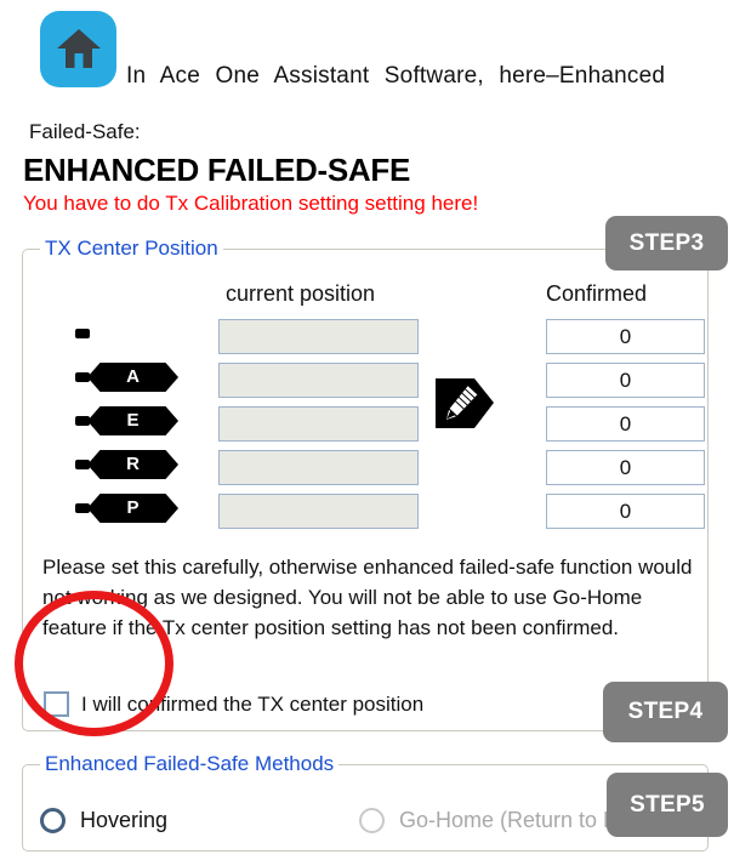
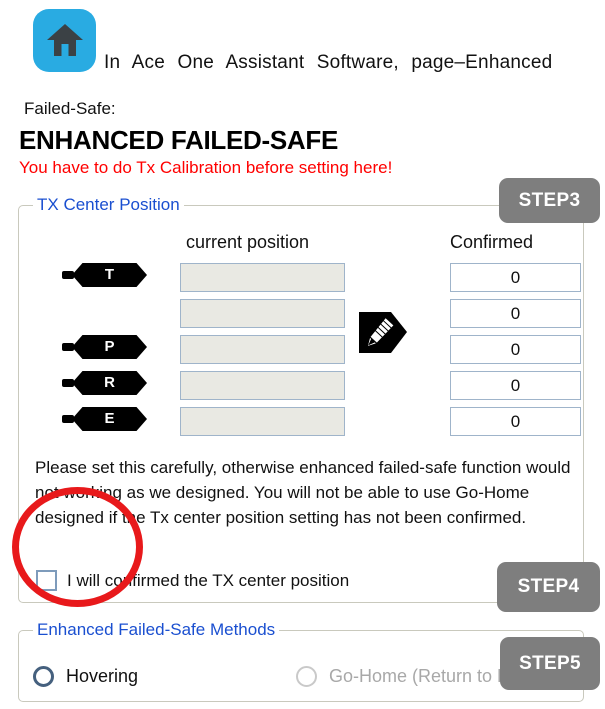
- In Ace One Assistant Software, here–Enhanced
+ In Ace One Assistant Software, page–Enhanced
  Failed-Safe:
  ENHANCED FAILED-SAFE
- You have to do Tx Calibration setting setting here!
+ You have to do Tx Calibration before setting here!
  TX Center Position
  current position
  Confirmed
+ T
  0
- A
  0
- E
+ P
  0
  R
  0
- P
+ E
  0
- Please set this carefully, otherwise enhanced failed-safe function would not working as we designed. You will not be able to use Go-Home feature if the Tx center position setting has not been confirmed.
+ Please set this carefully, otherwise enhanced failed-safe function would not working as we designed. You will not be able to use Go-Home designed if the Tx center position setting has not been confirmed.
  I will confirmed the TX center position
  Enhanced Failed-Safe Methods
  Hovering
  Go-Home (Return to
  STEP3
  STEP4
  STEP5
